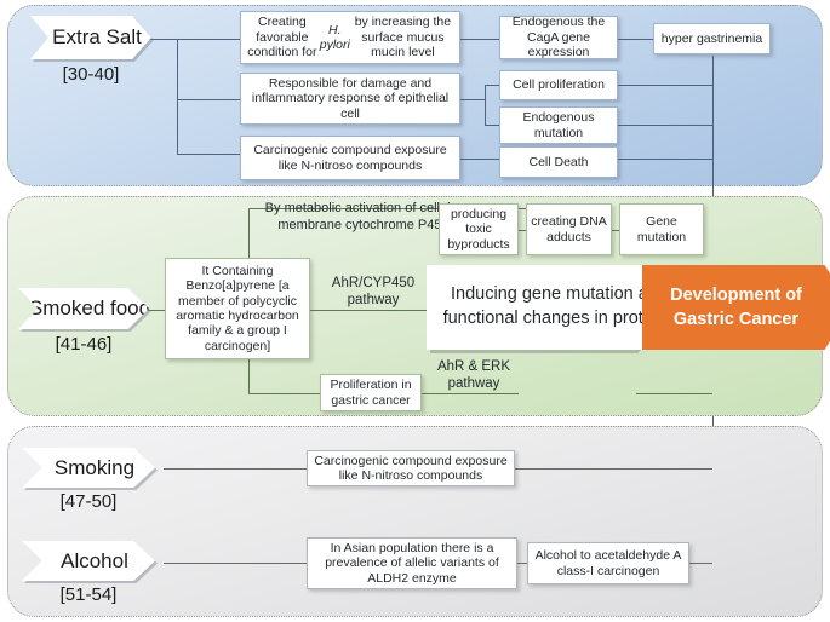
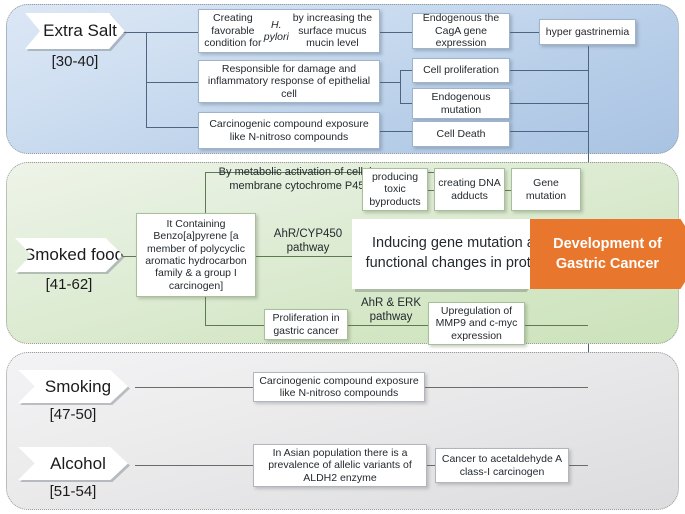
  Extra Salt
  [30-40]
  Creating favorable condition for
  H. pylori
  by increasing the surface mucus mucin level
  Responsible for damage and inflammatory response of epithelial cell
  Carcinogenic compound exposure like N-nitroso compounds
  Endogenous the CagA gene expression
  Cell proliferation
  Endogenous mutation
  Cell Death
  hyper gastrinemia
  moked food
- [41-46]
+ [41-62]
  By metabolic activation of cel membrane cytochrome P4
  AhR/CYP450 pathway
  AhR & ERK pathway
  It Containing Benzo[a]pyrene [a member of polycyclic aromatic hydrocarbon family & a group I carcinogen]
  producing toxic byproducts
  creating DNA adducts
  Gene mutation
  Proliferation in gastric cancer
+ Upregulation of MMP9 and c-myc expression
  Inducing gene mutation functional changes in prot
  Development of Gastric Cancer
  Smoking
  [47-50]
  Alcohol
  [51-54]
  Carcinogenic compound exposure like N-nitroso compounds
  In Asian population there is a prevalence of allelic variants of ALDH2 enzyme
- Alcohol to acetaldehyde A class-I carcinogen
+ Cancer to acetaldehyde A class-I carcinogen
